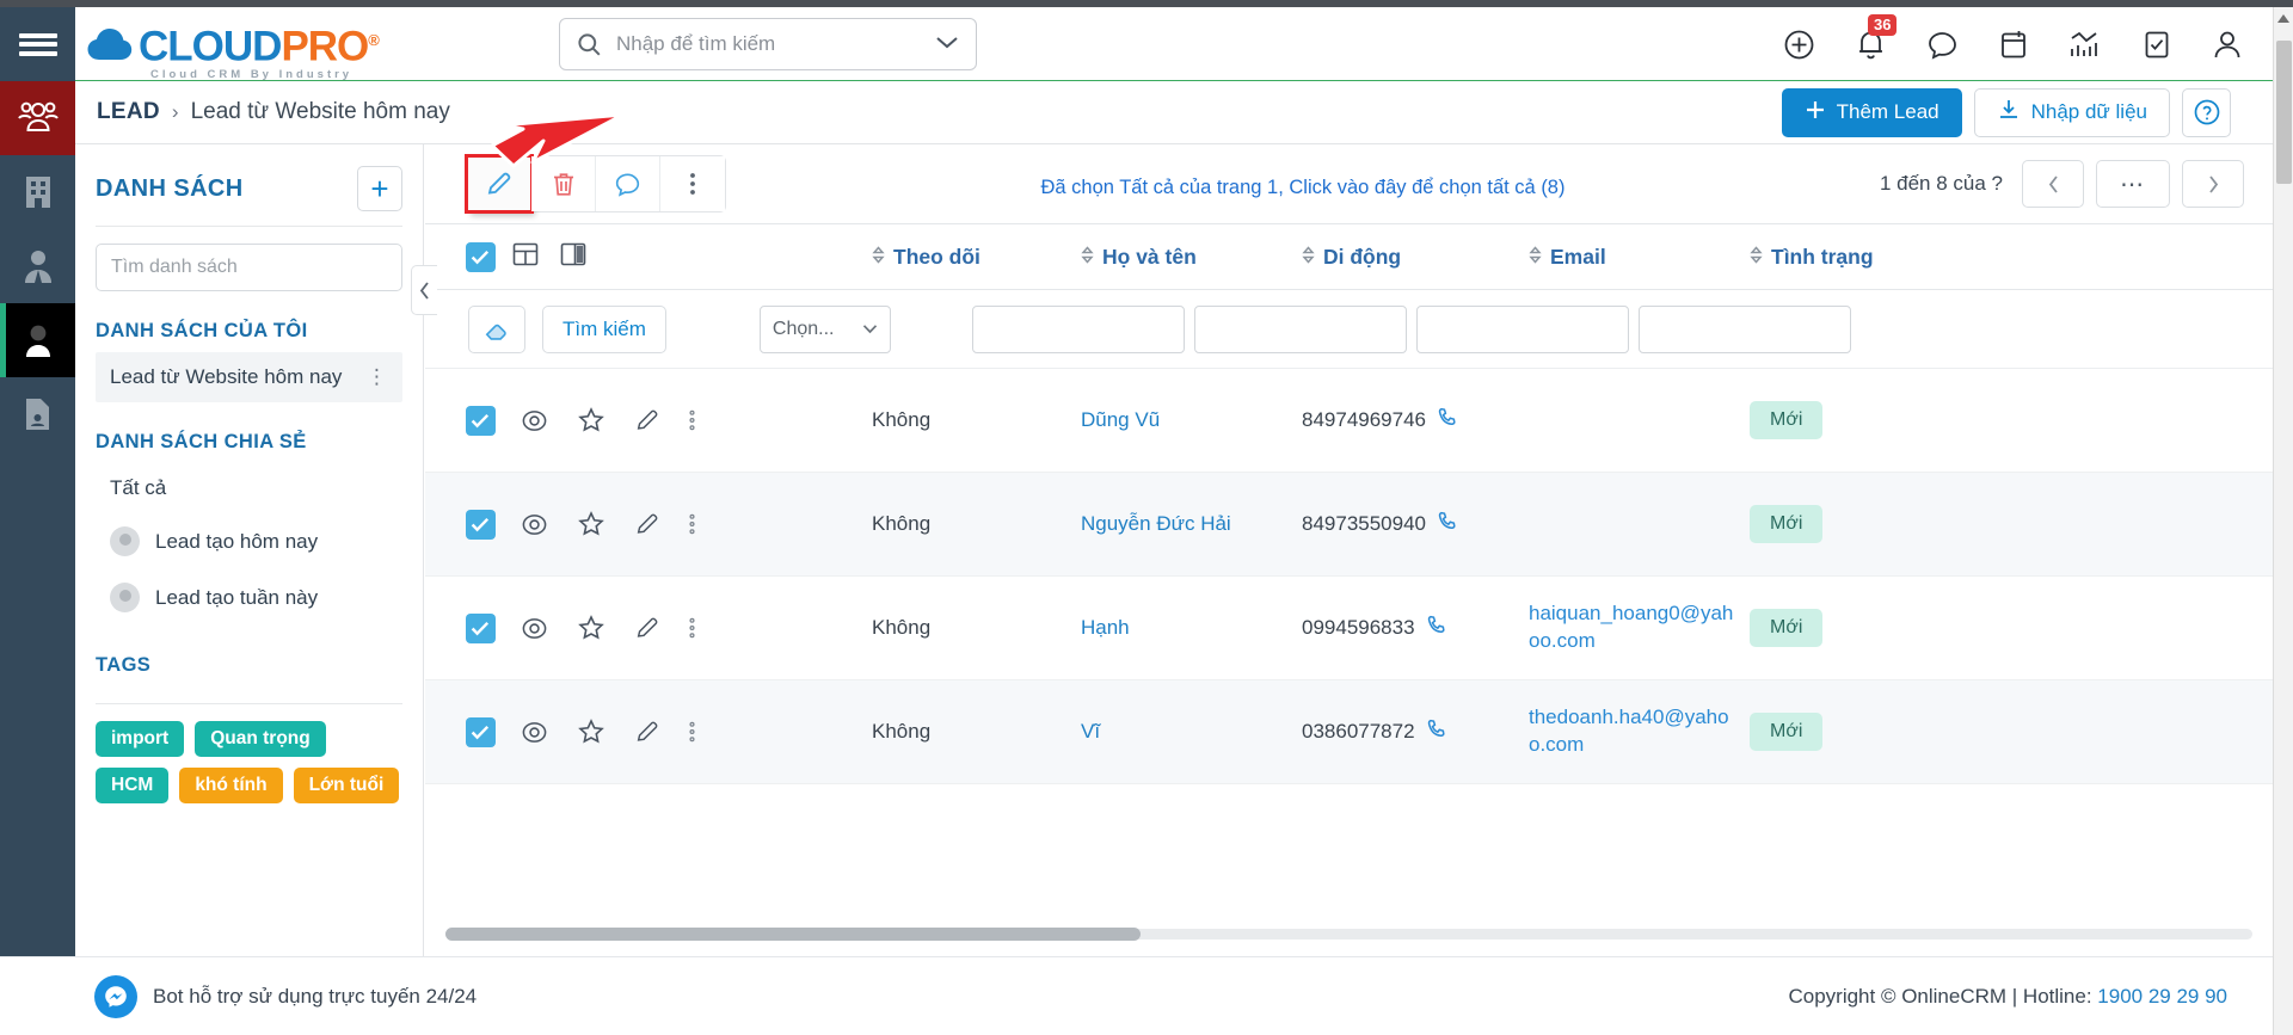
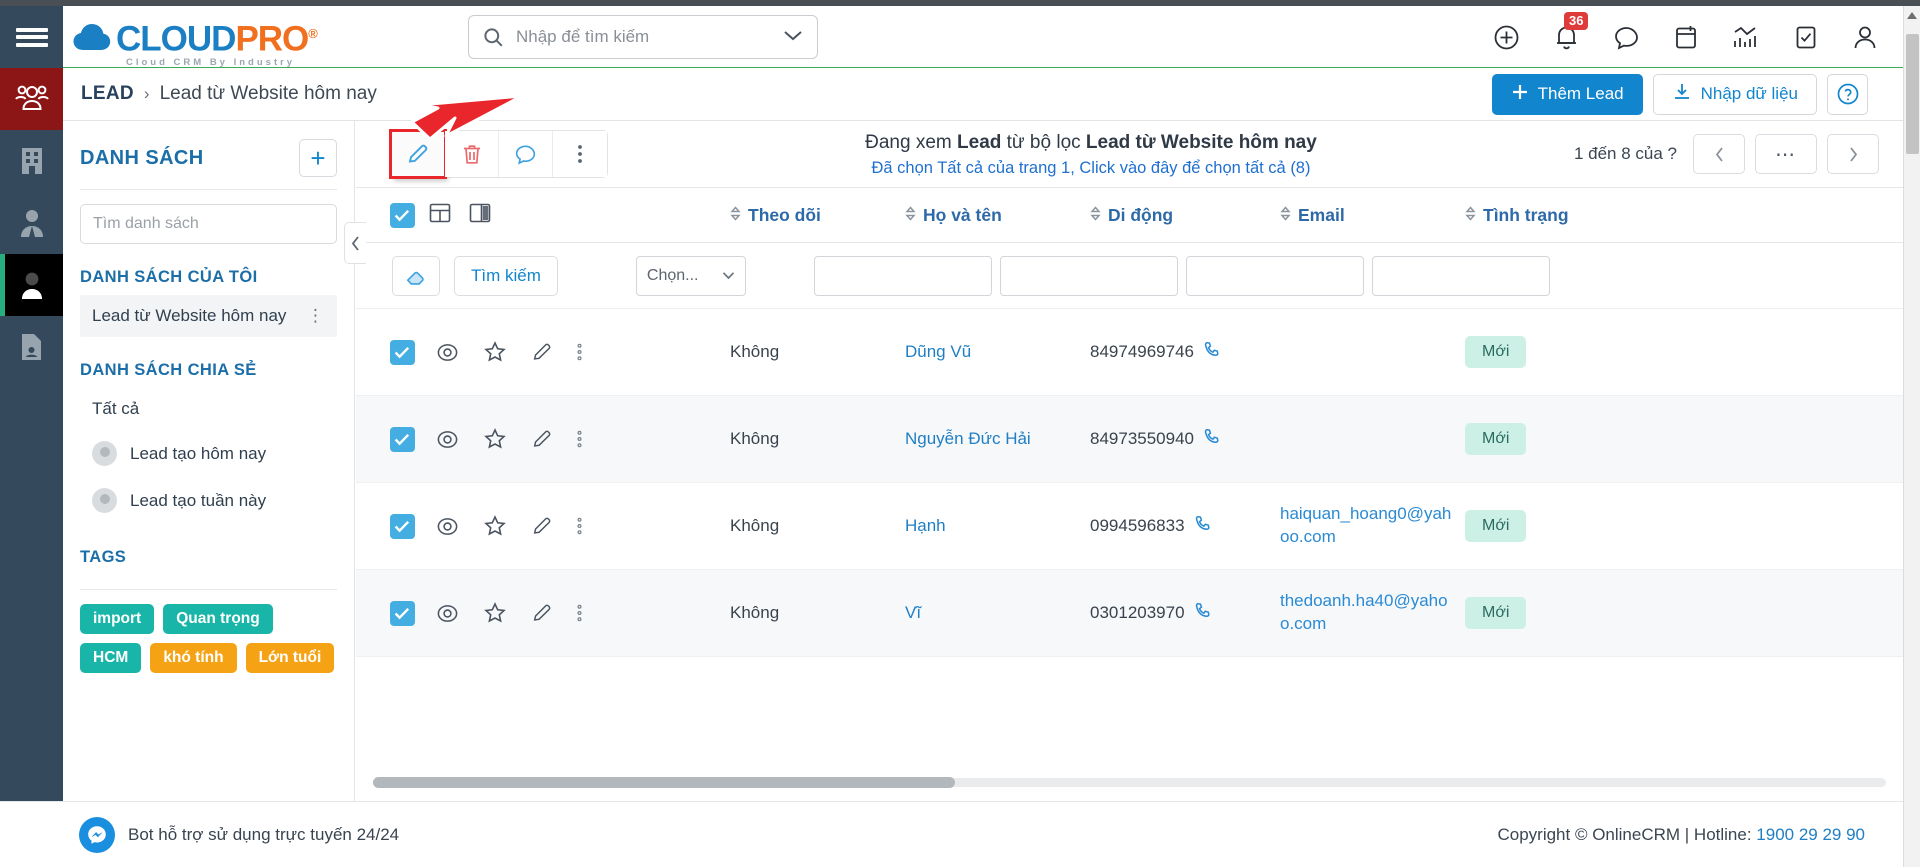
  CLOUDPRO®
  Cloud CRM By Industry
  Nhập để tìm kiếm
  36
  LEAD
  ›
  Lead từ Website hôm nay
  Thêm Lead
  Nhập dữ liệu
  DANH SÁCH
  +
  Tìm danh sách
  DANH SÁCH CỦA TÔI
  Lead từ Website hôm nay
  ⋮
  DANH SÁCH CHIA SẺ
  Tất cả
  Lead tạo hôm nay
  Lead tạo tuần này
  TAGS
  import
  Quan trọng
  HCM
  khó tính
  Lớn tuổi
+ Đang xem Lead từ bộ lọc Lead từ Website hôm nay
  Đã chọn Tất cả của trang 1, Click vào đây để chọn tất cả (8)
  1 đến 8 của ?
  ⋯
  Theo dõi
  Họ và tên
  Di động
  Email
  Tình trạng
  Tìm kiếm
  Chọn...
  Không
  Dũng Vũ
  84974969746
  Mới
  Không
  Nguyễn Đức Hải
  84973550940
  Mới
  Không
  Hạnh
  0994596833
  haiquan_hoang0@yahoo.com
  Mới
  Không
  Vĩ
- 0386077872
+ 0301203970
  thedoanh.ha40@yahoo.com
  Mới
  Bot hỗ trợ sử dụng trực tuyến 24/24
  Copyright © OnlineCRM | Hotline: 1900 29 29 90
